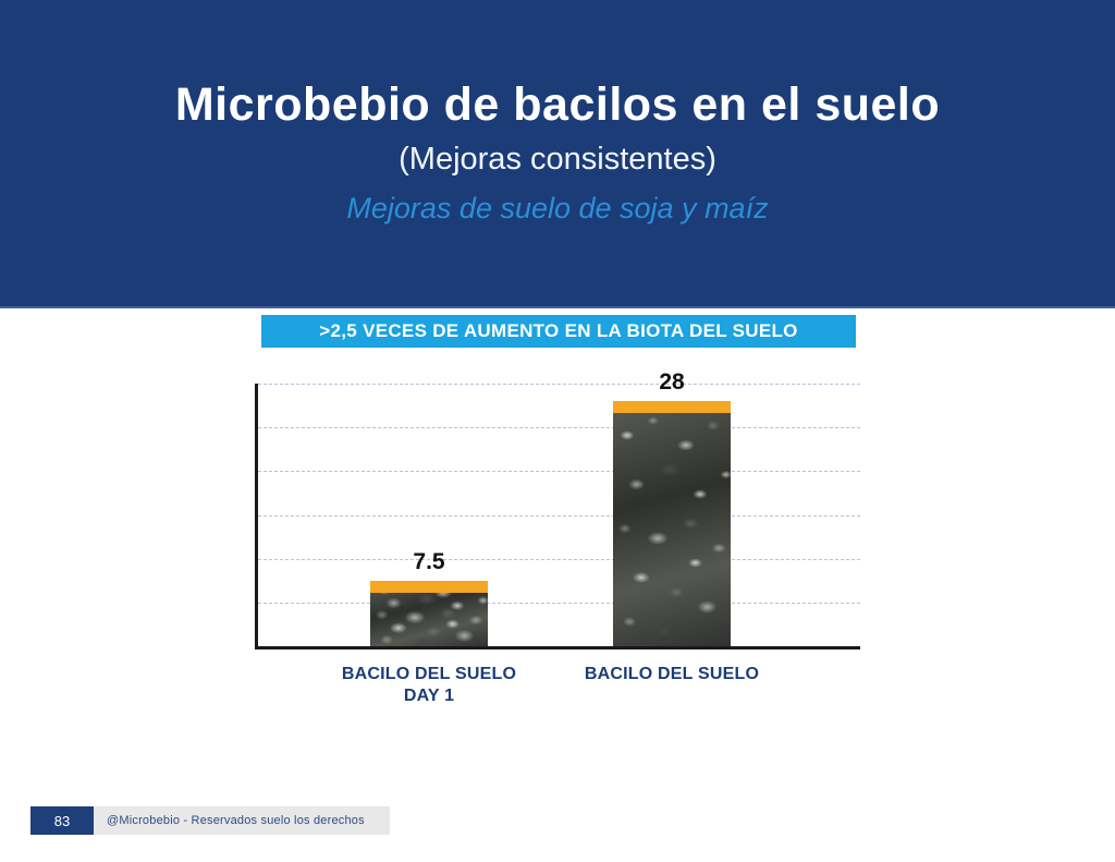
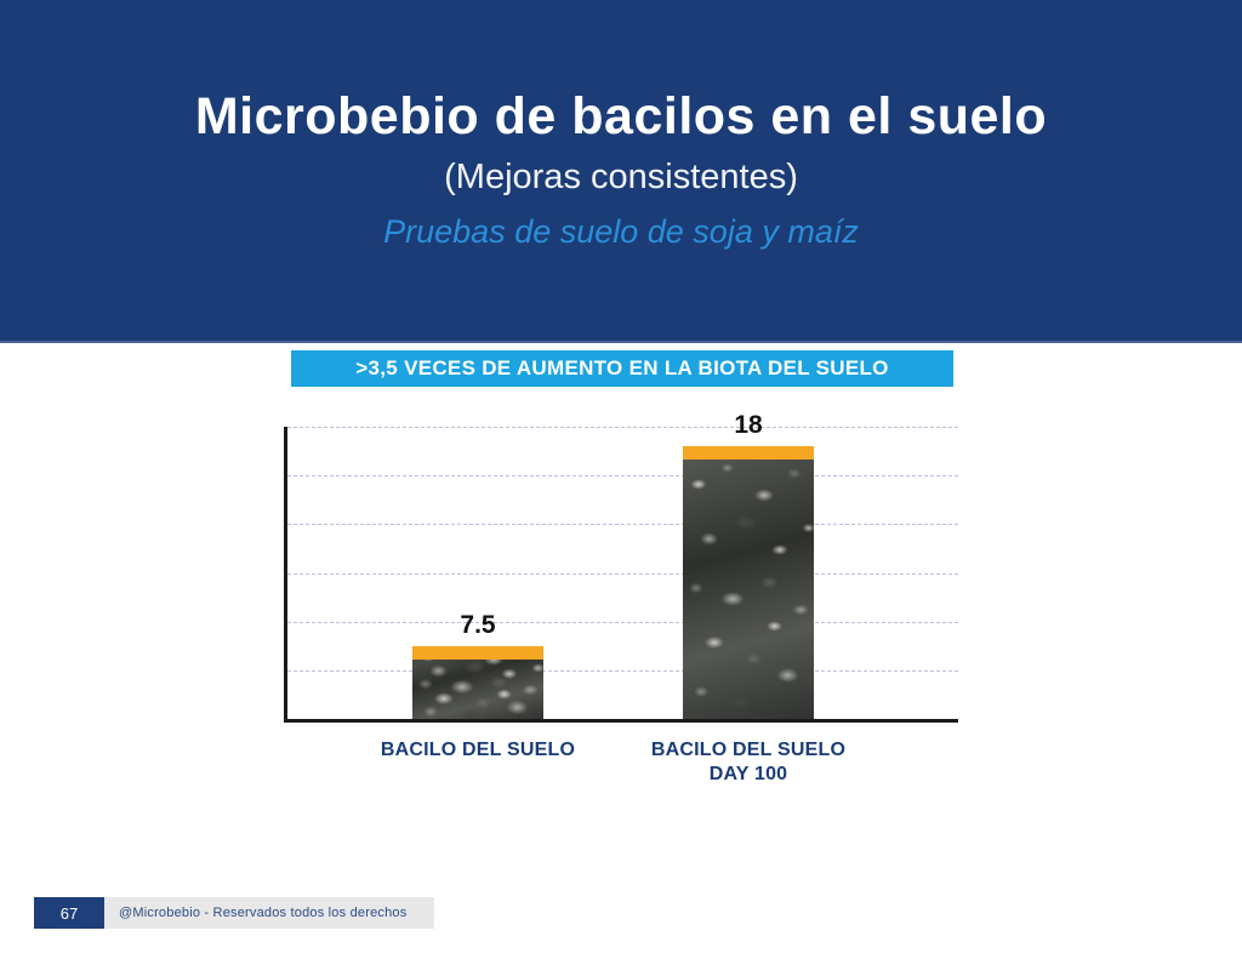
  Microbebio de bacilos en el suelo
  (Mejoras consistentes)
- Mejoras de suelo de soja y maíz
+ Pruebas de suelo de soja y maíz
- >2,5 VECES DE AUMENTO EN LA BIOTA DEL SUELO
+ >3,5 VECES DE AUMENTO EN LA BIOTA DEL SUELO
  7.5
- 28
+ 18
  BACILO DEL SUELO
- DAY 1
  BACILO DEL SUELO
+ DAY 100
- 83
+ 67
- @Microbebio - Reservados suelo los derechos
+ @Microbebio - Reservados todos los derechos
